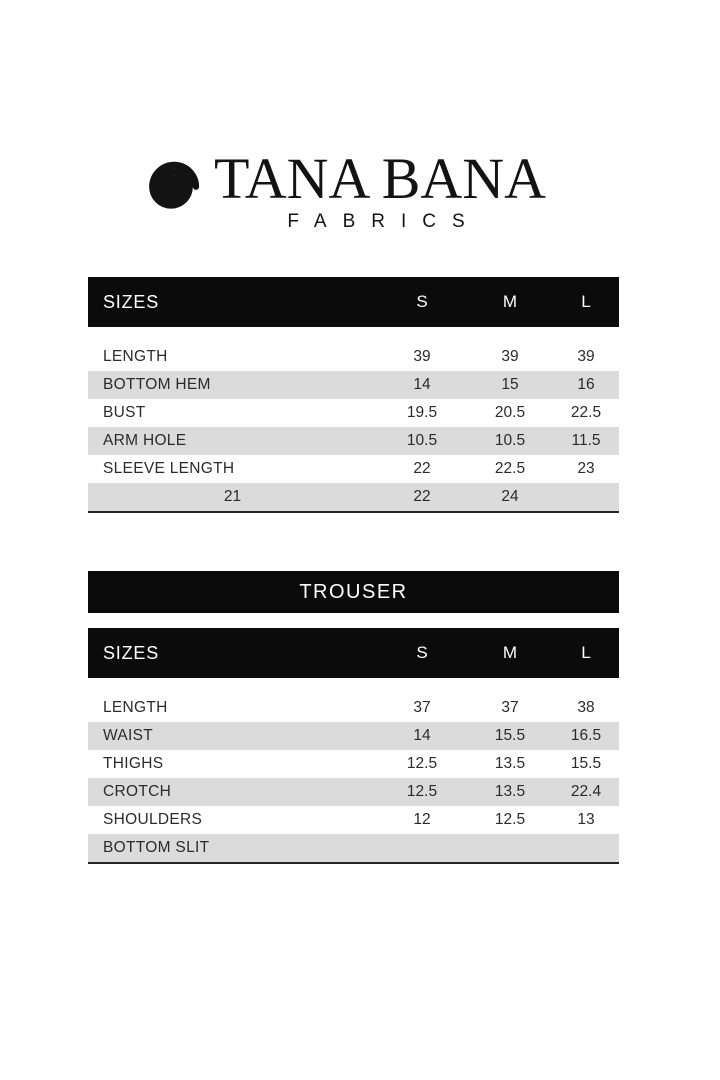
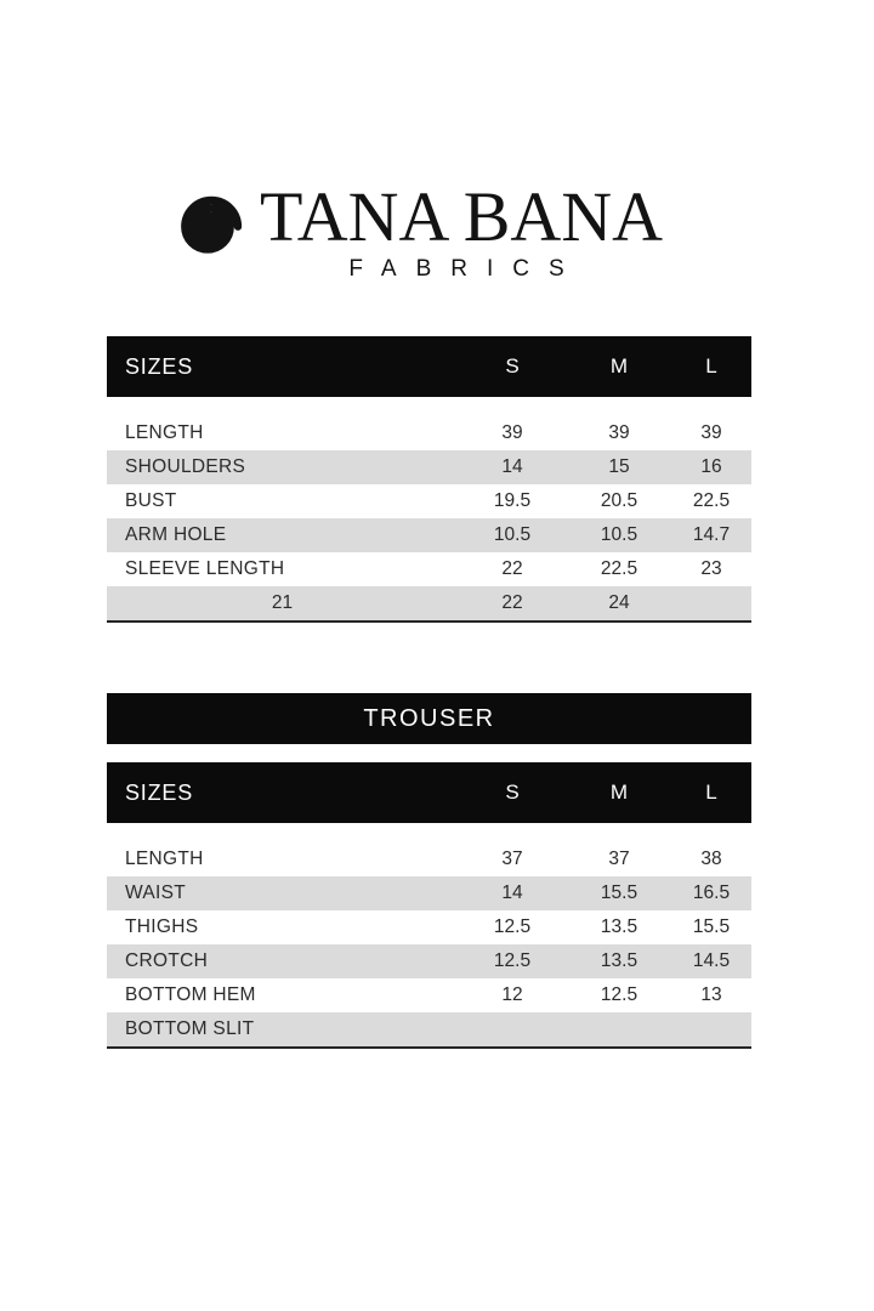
  TANA BANA
  FABRICS
  SIZES
  S
  M
  L
  LENGTH
  39
  39
  39
- BOTTOM HEM
+ SHOULDERS
  14
  15
  16
  BUST
  19.5
  20.5
  22.5
  ARM HOLE
  10.5
  10.5
- 11.5
+ 14.7
  SLEEVE LENGTH
  22
  22.5
  23
  21
  22
  24
  TROUSER
  SIZES
  S
  M
  L
  LENGTH
  37
  37
  38
  WAIST
  14
  15.5
  16.5
  THIGHS
  12.5
  13.5
  15.5
  CROTCH
  12.5
  13.5
- 22.4
+ 14.5
- SHOULDERS
+ BOTTOM HEM
  12
  12.5
  13
  BOTTOM SLIT
